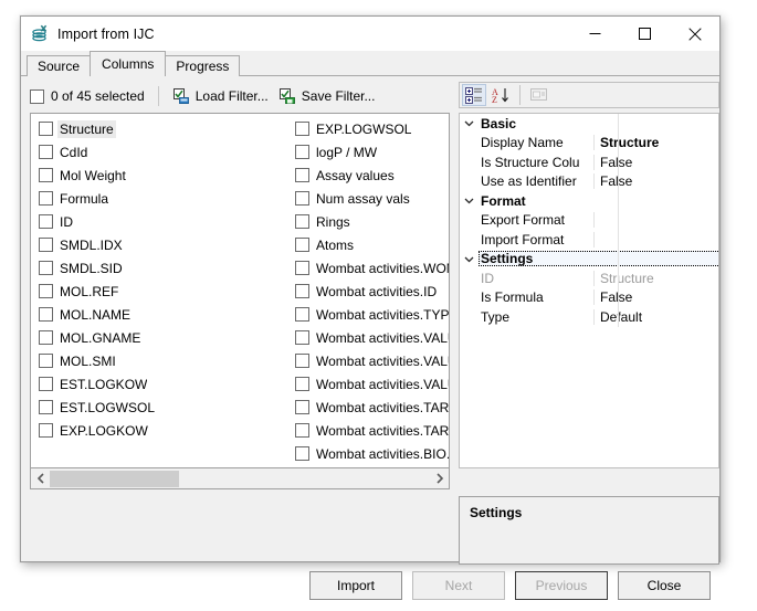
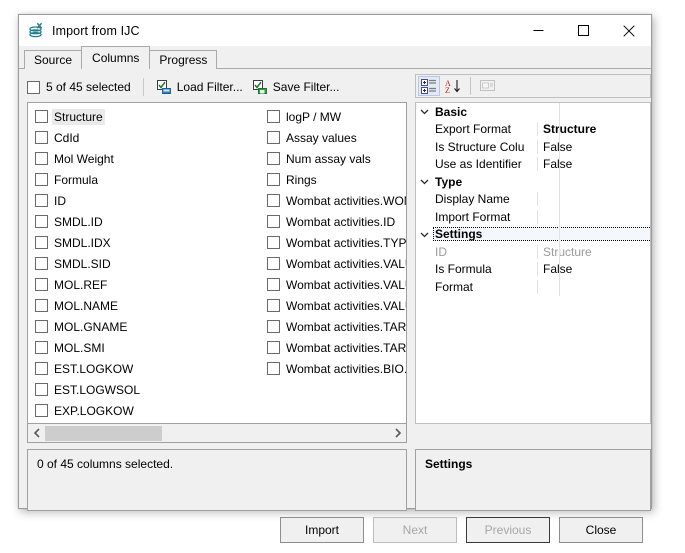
  Import from IJC
  Source
  Columns
  Progress
- 0 of 45 selected
+ 5 of 45 selected
  Load Filter...
  Save Filter...
  A
  Z
  Structure
  CdId
  Mol Weight
  Formula
  ID
+ SMDL.ID
  SMDL.IDX
  SMDL.SID
  MOL.REF
  MOL.NAME
  MOL.GNAME
  MOL.SMI
  EST.LOGKOW
  EST.LOGWSOL
  EXP.LOGKOW
- EXP.LOGWSOL
  logP / MW
  Assay values
  Num assay vals
  Rings
- Atoms
  Wombat activities.WO
  Wombat activities.ID
  Wombat activities.TYP
  Wombat activities.VAL
  Wombat activities.VAL
  Wombat activities.VAL
  Wombat activities.TAR
  Wombat activities.TAR
  Wombat activities.BIO.
+ 0 of 45 columns selected.
  Basic
- Display Name
+ Export Format
  Structure
  Is Structure Colu
  Fase
  Use as Identifier
  Fase
- Format
+ Type
- Export Format
+ Display Name
  Import Format
  Settings
  ID
  Structure
  Is Formula
  Fase
- Type
+ Format
- Default
  Settings
  Import
  Next
  Previous
  Close
